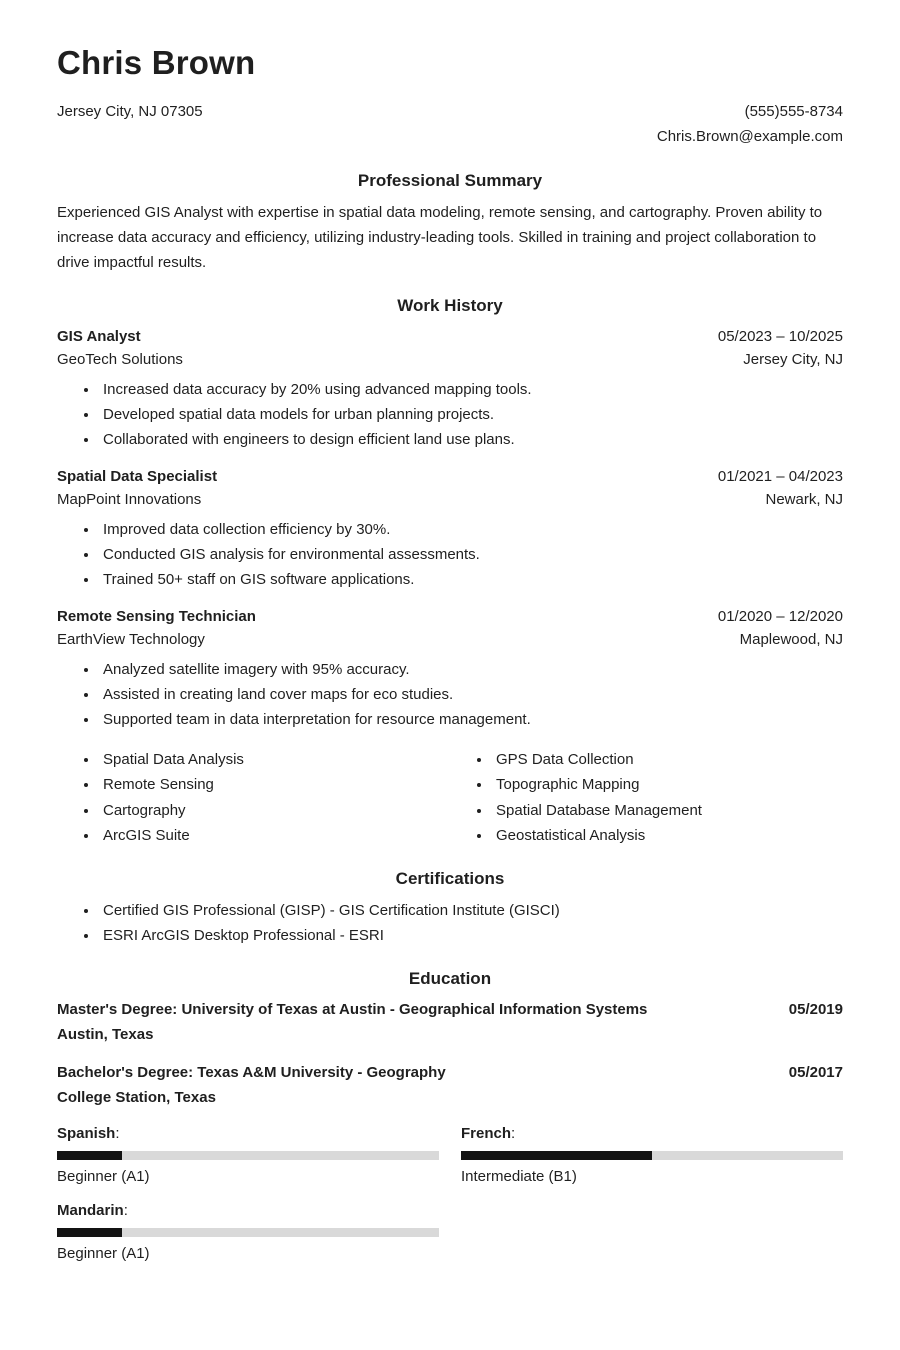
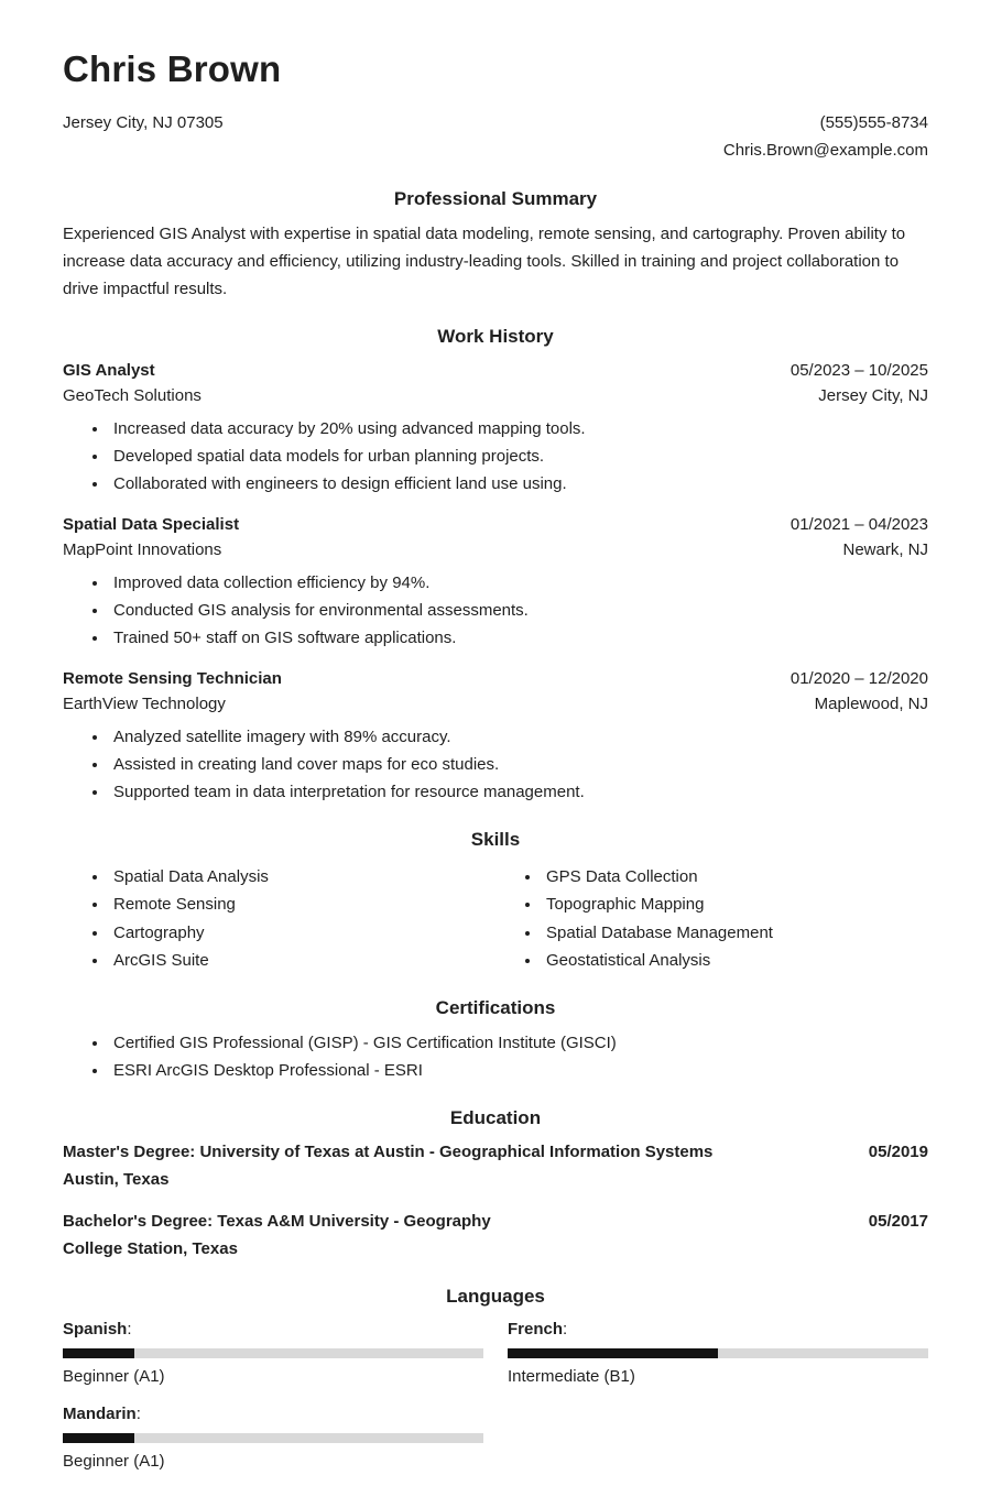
  Chris Brown
  Jersey City, NJ 07305
  (555)555-8734
  Chris.Brown@example.com
  Professional Summary
  Experienced GIS Analyst with expertise in spatial data modeling, remote sensing, and cartography. Proven ability to increase data accuracy and efficiency, utilizing industry-leading tools. Skilled in training and project collaboration to drive impactful results.
  Work History
  GIS Analyst
  05/2023 – 10/2025
  GeoTech Solutions
  Jersey City, NJ
  Increased data accuracy by 20% using advanced mapping tools.
  Developed spatial data models for urban planning projects.
- Collaborated with engineers to design efficient land use plans.
+ Collaborated with engineers to design efficient land use using.
  Spatial Data Specialist
  01/2021 – 04/2023
  MapPoint Innovations
  Newark, NJ
- Improved data collection efficiency by 30%.
+ Improved data collection efficiency by 94%.
  Conducted GIS analysis for environmental assessments.
  Trained 50+ staff on GIS software applications.
  Remote Sensing Technician
  01/2020 – 12/2020
  EarthView Technology
  Maplewood, NJ
- Analyzed satellite imagery with 95% accuracy.
+ Analyzed satellite imagery with 89% accuracy.
  Assisted in creating land cover maps for eco studies.
  Supported team in data interpretation for resource management.
+ Skills
  Spatial Data Analysis
  Remote Sensing
  Cartography
  ArcGIS Suite
  GPS Data Collection
  Topographic Mapping
  Spatial Database Management
  Geostatistical Analysis
  Certifications
  Certified GIS Professional (GISP) - GIS Certification Institute (GISCI)
  ESRI ArcGIS Desktop Professional - ESRI
  Education
  Master's Degree: University of Texas at Austin - Geographical Information Systems
  05/2019
  Austin, Texas
  Bachelor's Degree: Texas A&M University - Geography
  05/2017
  College Station, Texas
+ Languages
  Spanish:
  Beginner (A1)
  French:
  Intermediate (B1)
  Mandarin:
  Beginner (A1)
